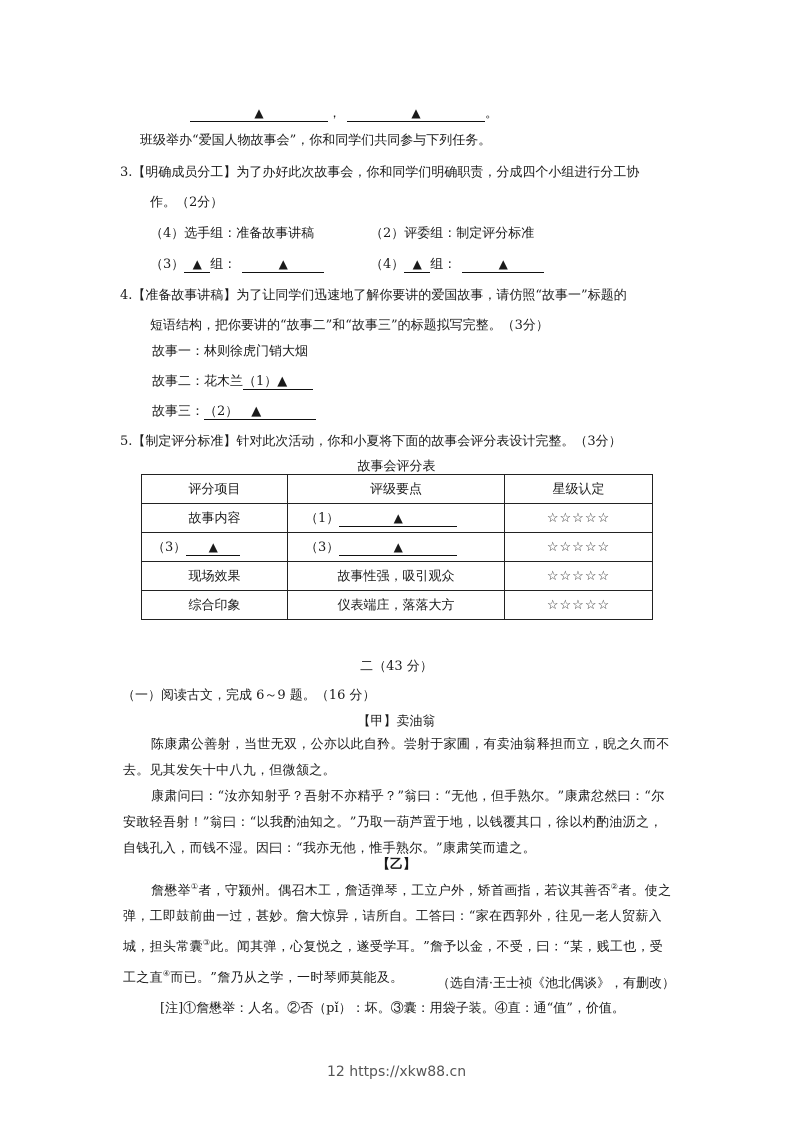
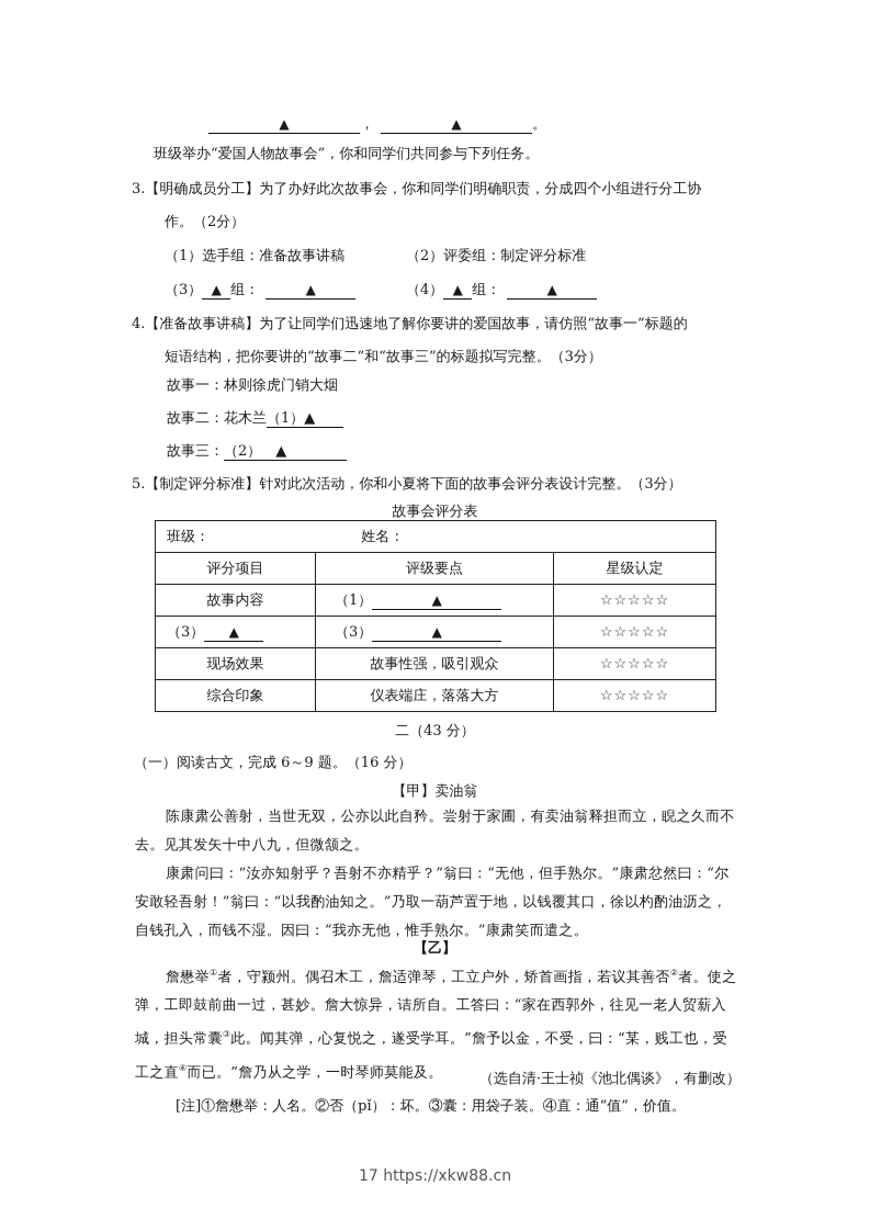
  ▲ ， ▲ 。
  班级举办“爱国人物故事会”，你和同学们共同参与下列任务。
  3.【明确成员分工】为了办好此次故事会，你和同学们明确职责，分成四个小组进行分工协
  作。（2分）
- （4）选手组：准备故事讲稿
+ （1）选手组：准备故事讲稿
  （2）评委组：制定评分标准
  （3） ▲ 组： ▲
  （4） ▲ 组： ▲
  4.【准备故事讲稿】为了让同学们迅速地了解你要讲的爱国故事，请仿照“故事一”标题的
  短语结构，把你要讲的“故事二”和“故事三”的标题拟写完整。（3分）
  故事一：林则徐虎门销大烟
  故事二：花木兰（1）▲
  故事三：（2） ▲
  5.【制定评分标准】针对此次活动，你和小夏将下面的故事会评分表设计完整。（3分）
  故事会评分表
+ 班级： 姓名：
  评分项目	评级要点	星级认定
  故事内容	（1） ▲	☆☆☆☆☆
  （3） ▲	（3） ▲	☆☆☆☆☆
  现场效果	故事性强，吸引观众	☆☆☆☆☆
  综合印象	仪表端庄，落落大方	☆☆☆☆☆
  二（43 分）
  （一）阅读古文，完成 6～9 题。（16 分）
  【甲】卖油翁
  陈康肃公善射，当世无双，公亦以此自矜。尝射于家圃，有卖油翁释担而立，睨之久而不去。见其发矢十中八九，但微颔之。
  康肃问曰：“汝亦知射乎？吾射不亦精乎？”翁曰：“无他，但手熟尔。”康肃忿然曰：“尔安敢轻吾射！”翁曰：“以我酌油知之。”乃取一葫芦置于地，以钱覆其口，徐以杓酌油沥之，自钱孔入，而钱不湿。因曰：“我亦无他，惟手熟尔。”康肃笑而遣之。
  【乙】
  詹懋举①者，守颍州。偶召木工，詹适弹琴，工立户外，矫首画指，若议其善否②者。使之弹，工即鼓前曲一过，甚妙。詹大惊异，诘所自。工答曰：“家在西郭外，往见一老人贸薪入城，担头常囊③此。闻其弹，心复悦之，遂受学耳。”詹予以金，不受，曰：“某，贱工也，受工之直④而已。”詹乃从之学，一时琴师莫能及。
  （选自清·王士祯《池北偶谈》，有删改）
  [注]①詹懋举：人名。②否（pǐ）：坏。③囊：用袋子装。④直：通“值”，价值。
- 12 https://xkw88.cn
+ 17 https://xkw88.cn
